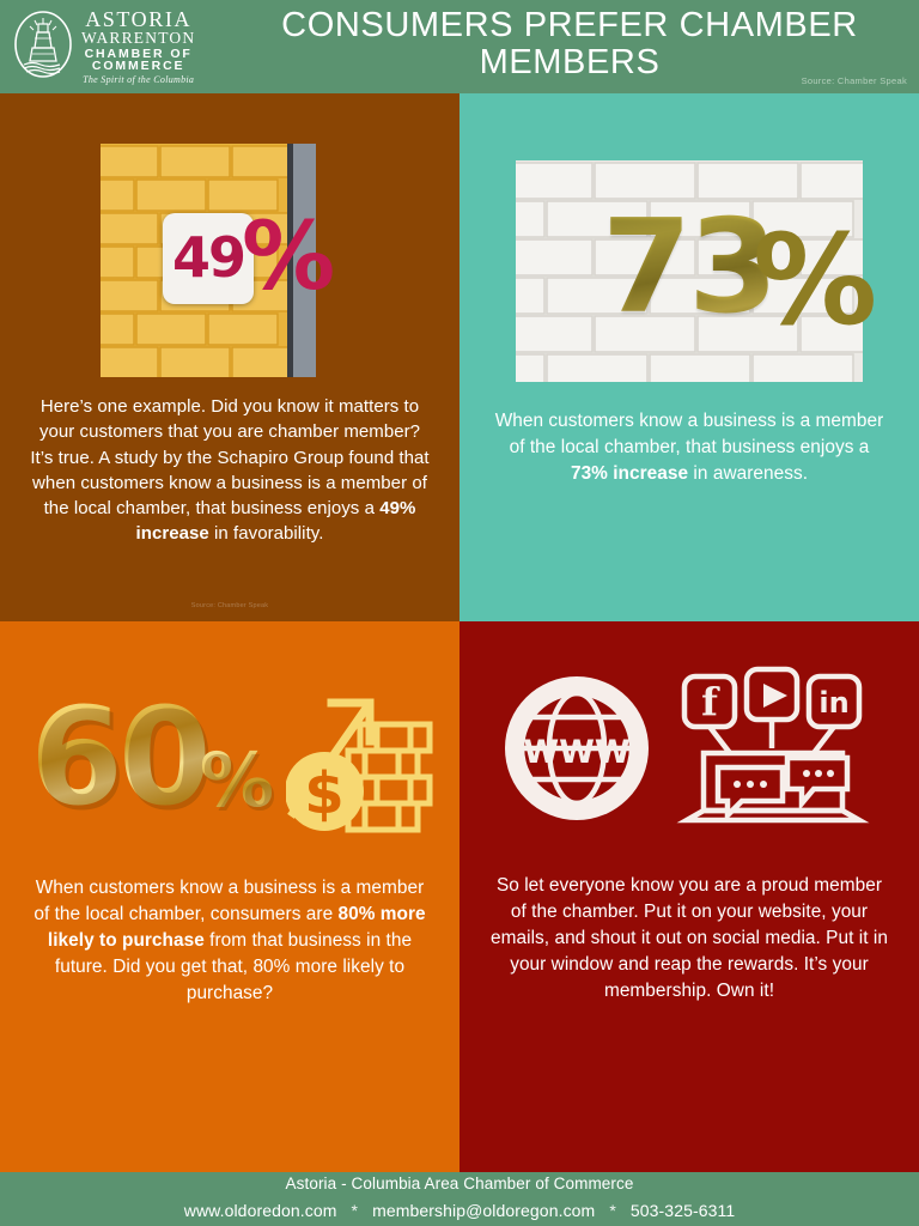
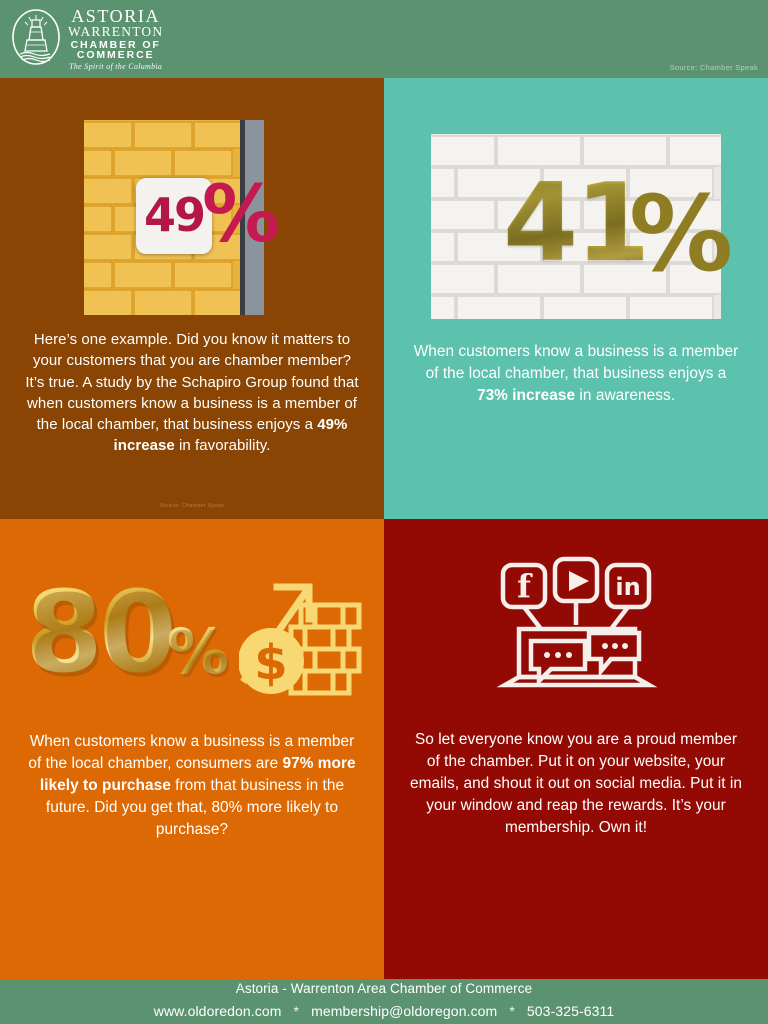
  ASTORIA
  WARRENTON
  CHAMBER OF
  COMMERCE
  The Spirit of the Columbia
- CONSUMERS PREFER CHAMBER MEMBERS
  Source: Chamber Speak
  49
  %
  Here’s one example. Did you know it matters to your customers that you are chamber member? It’s true. A study by the Schapiro Group found that when customers know a business is a member of the local chamber, that business enjoys a 49% increase in favorability.
- 73
+ 41
  %
  When customers know a business is a member of the local chamber, that business enjoys a 73% increase in awareness.
- 60
+ 80
  %
  $
- When customers know a business is a member of the local chamber, consumers are 80% more likely to purchase from that business in the future. Did you get that, 80% more likely to purchase?
+ When customers know a business is a member of the local chamber, consumers are 97% more likely to purchase from that business in the future. Did you get that, 80% more likely to purchase?
- WWW
  f
  in
  So let everyone know you are a proud member of the chamber. Put it on your website, your emails, and shout it out on social media. Put it in your window and reap the rewards. It’s your membership. Own it!
- Astoria - Columbia Area Chamber of Commerce
+ Astoria - Warrenton Area Chamber of Commerce
  www.oldoredon.com
  *
  membership@oldoregon.com
  *
  503-325-6311
